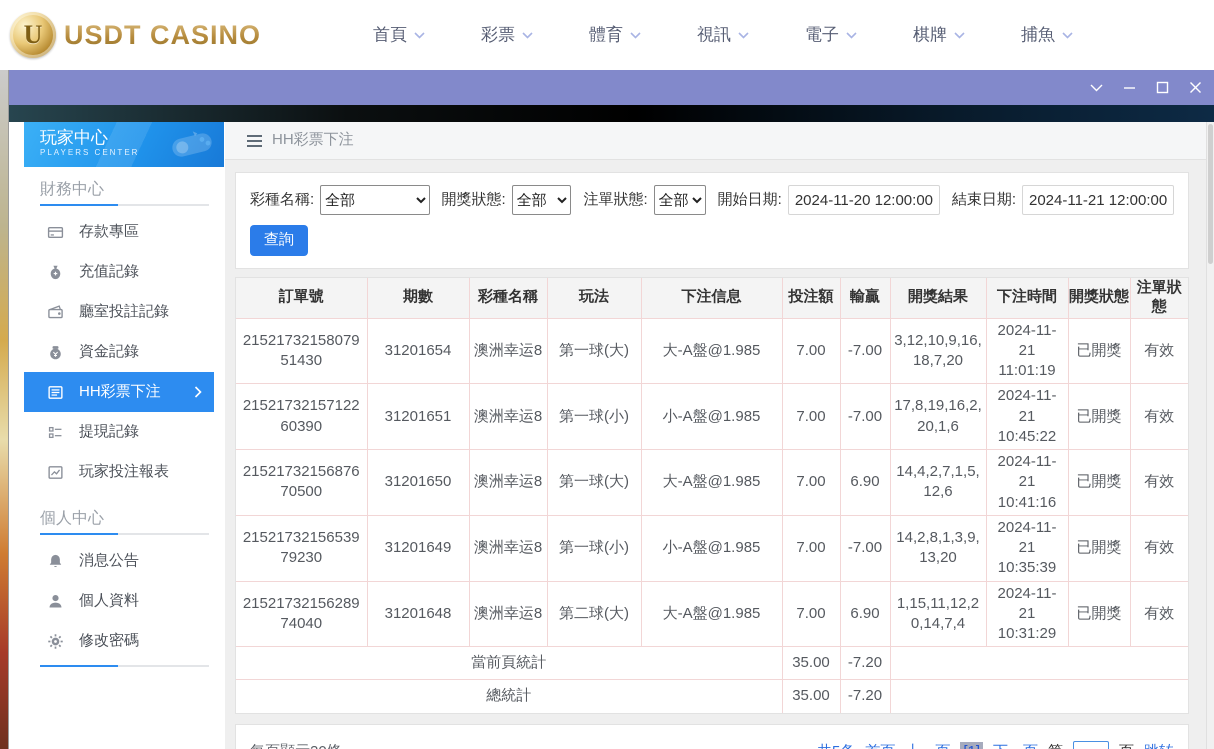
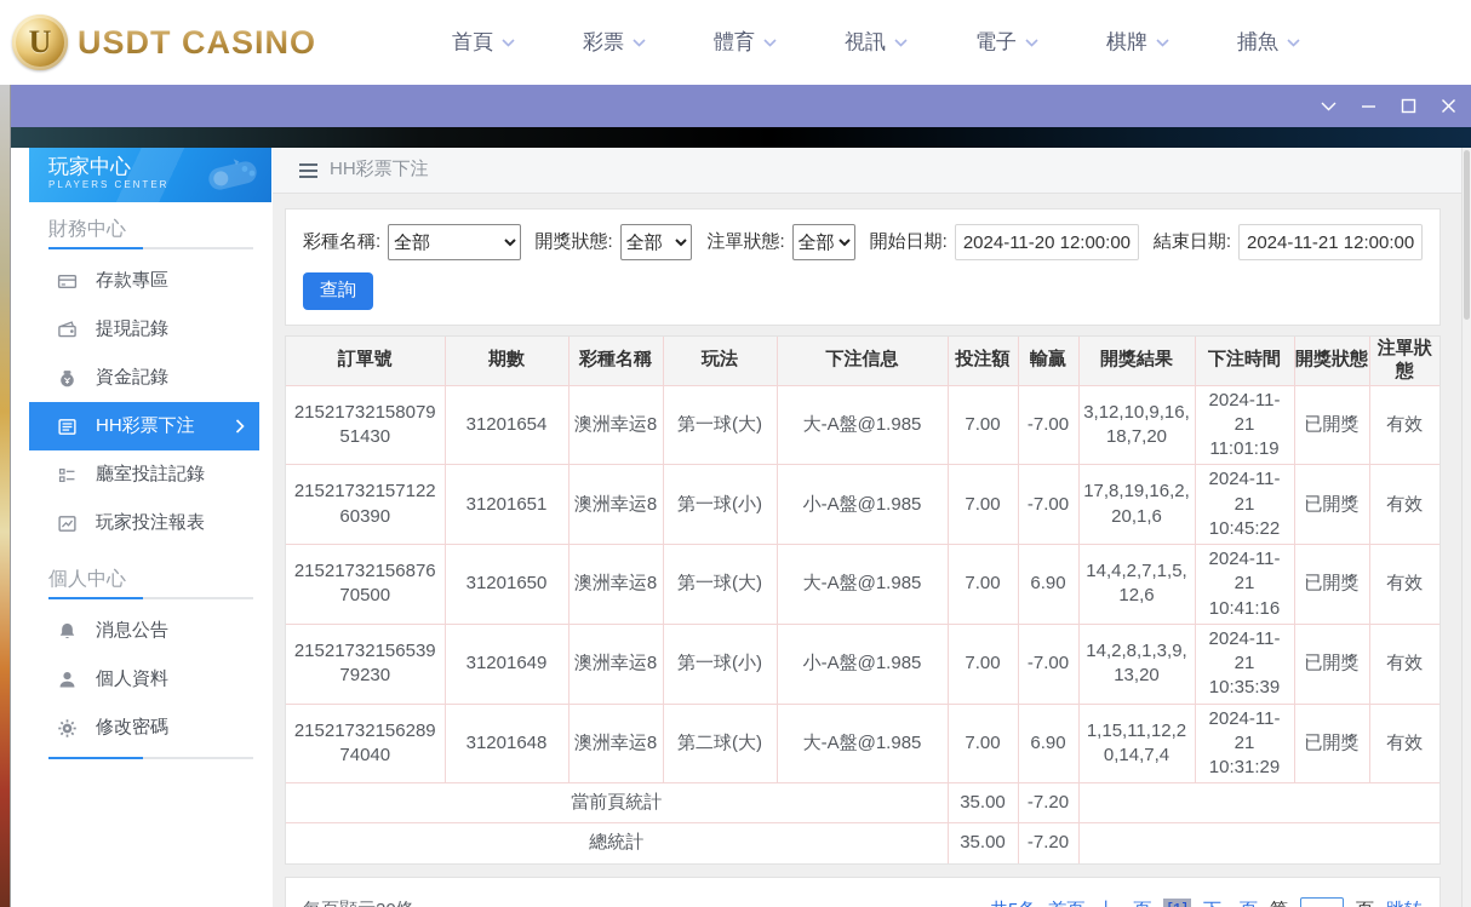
  U
  USDT CASINO
  首頁
  彩票
  體育
  視訊
  電子
  棋牌
  捕魚
  玩家中心
  PLAYERS CENTER
  財務中心
  存款專區
- 充值記錄
- 廳室投註記錄
+ 提現記錄
  資金記錄
  HH彩票下注
- 提現記錄
+ 廳室投註記錄
  玩家投注報表
  個人中心
  消息公告
  個人資料
  修改密碼
  HH彩票下注
  彩種名稱:
  全部
  開獎狀態:
  全部
  注單狀態:
  全部
  開始日期:
  2024-11-20 12:00:00
  結束日期:
  2024-11-21 12:00:00
  查詢
  訂單號	期數	彩種名稱	玩法	下注信息	投注額	輸贏	開獎結果	下注時間	開獎狀態	注單狀態
  2152173215807951430	31201654	澳洲幸运8	第一球(大)	大-A盤@1.985	7.00	-7.00	3,12,10,9,16,18,7,20	2024-11-21 11:01:19	已開獎	有效
  2152173215712260390	31201651	澳洲幸运8	第一球(小)	小-A盤@1.985	7.00	-7.00	17,8,19,16,2,20,1,6	2024-11-21 10:45:22	已開獎	有效
  2152173215687670500	31201650	澳洲幸运8	第一球(大)	大-A盤@1.985	7.00	6.90	14,4,2,7,1,5,12,6	2024-11-21 10:41:16	已開獎	有效
  2152173215653979230	31201649	澳洲幸运8	第一球(小)	小-A盤@1.985	7.00	-7.00	14,2,8,1,3,9,13,20	2024-11-21 10:35:39	已開獎	有效
  2152173215628974040	31201648	澳洲幸运8	第二球(大)	大-A盤@1.985	7.00	6.90	1,15,11,12,20,14,7,4	2024-11-21 10:31:29	已開獎	有效
  當前頁統計	35.00	-7.20
  總統計	35.00	-7.20
